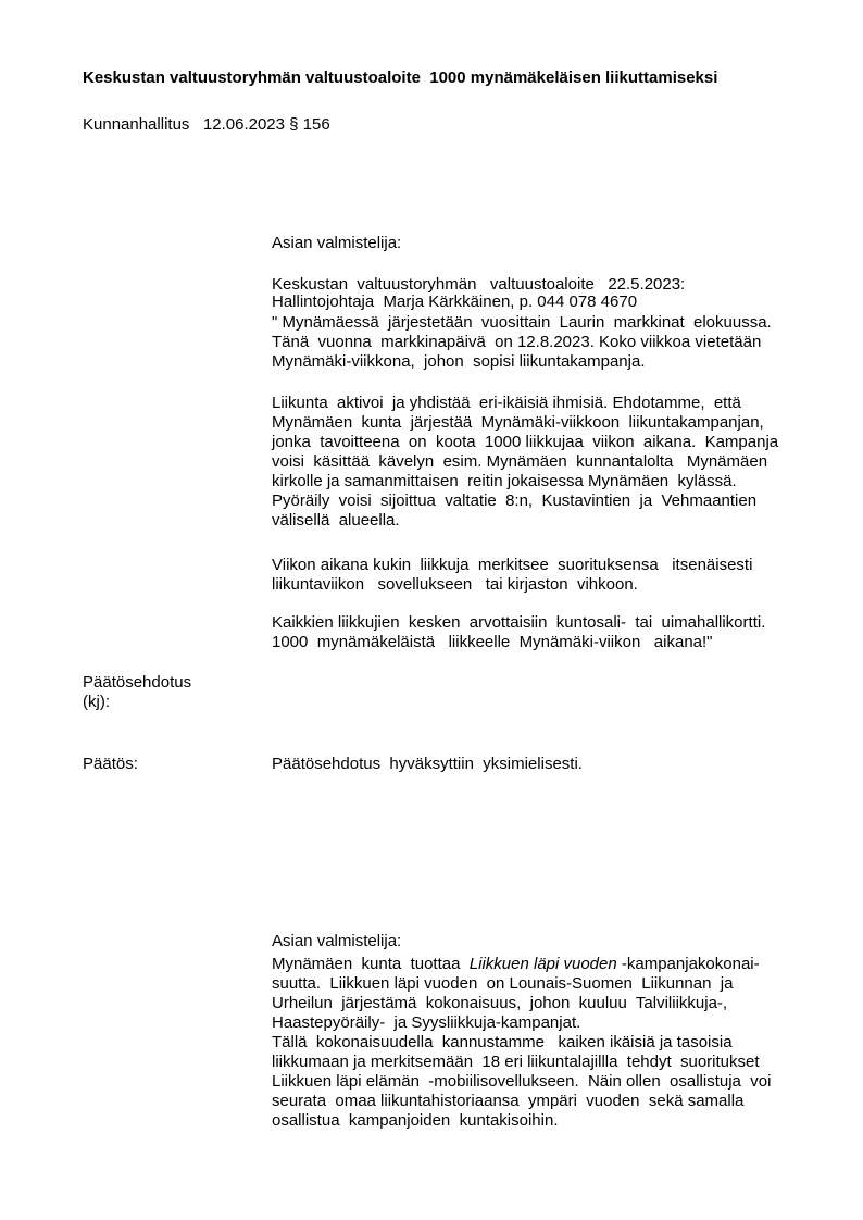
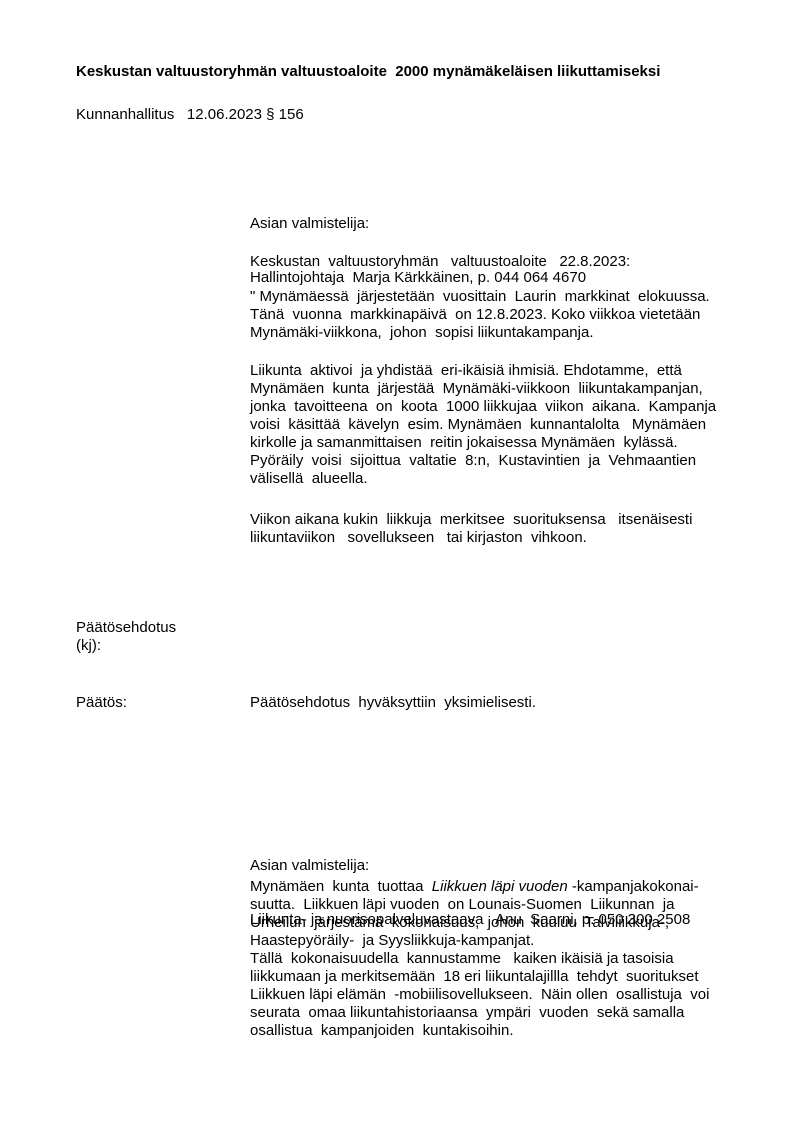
- Keskustan valtuustoryhmän valtuustoaloite 1000 mynämäkeläisen liikuttamiseksi
+ Keskustan valtuustoryhmän valtuustoaloite 2000 mynämäkeläisen liikuttamiseksi
  Kunnanhallitus 12.06.2023 § 156
  Asian valmistelija:
- Hallintojohtaja Marja Kärkkäinen, p. 044 078 4670
+ Hallintojohtaja Marja Kärkkäinen, p. 044 064 4670
- Keskustan valtuustoryhmän valtuustoaloite 22.5.2023:
+ Keskustan valtuustoryhmän valtuustoaloite 22.8.2023:
  " Mynämäessä järjestetään vuosittain Laurin markkinat elokuussa.
  Tänä vuonna markkinapäivä on 12.8.2023. Koko viikkoa vietetään
  Mynämäki-viikkona, johon sopisi liikuntakampanja.
  Liikunta aktivoi ja yhdistää eri-ikäisiä ihmisiä. Ehdotamme, että
  Mynämäen kunta järjestää Mynämäki-viikkoon liikuntakampanjan,
  jonka tavoitteena on koota 1000 liikkujaa viikon aikana. Kampanja
  voisi käsittää kävelyn esim. Mynämäen kunnantalolta Mynämäen
  kirkolle ja samanmittaisen reitin jokaisessa Mynämäen kylässä.
  Pyöräily voisi sijoittua valtatie 8:n, Kustavintien ja Vehmaantien
  välisellä alueella.
  Viikon aikana kukin liikkuja merkitsee suorituksensa itsenäisesti
  liikuntaviikon sovellukseen tai kirjaston vihkoon.
- Kaikkien liikkujien kesken arvottaisiin kuntosali- tai uimahallikortti.
- 1000 mynämäkeläistä liikkeelle Mynämäki-viikon aikana!"
  Päätösehdotus
  (kj):
  Päätös:
  Päätösehdotus hyväksyttiin yksimielisesti.
  Asian valmistelija:
+ Liikunta- ja nuorisopalveluvastaava Anu Saarni, p. 050 300 2508
  Mynämäen kunta tuottaa Liikkuen läpi vuoden -kampanjakokonai-
  suutta. Liikkuen läpi vuoden on Lounais-Suomen Liikunnan ja
  Urheilun järjestämä kokonaisuus, johon kuuluu Talviliikkuja-,
  Haastepyöräily- ja Syysliikkuja-kampanjat.
  Tällä kokonaisuudella kannustamme kaiken ikäisiä ja tasoisia
  liikkumaan ja merkitsemään 18 eri liikuntalajillla tehdyt suoritukset
  Liikkuen läpi elämän -mobiilisovellukseen. Näin ollen osallistuja voi
  seurata omaa liikuntahistoriaansa ympäri vuoden sekä samalla
  osallistua kampanjoiden kuntakisoihin.
